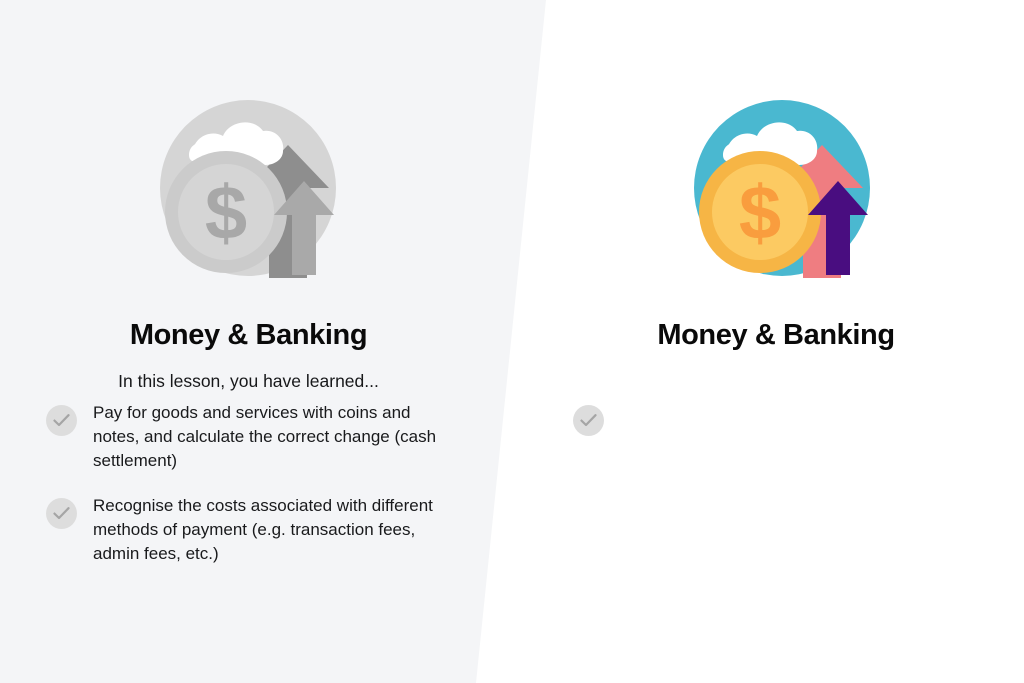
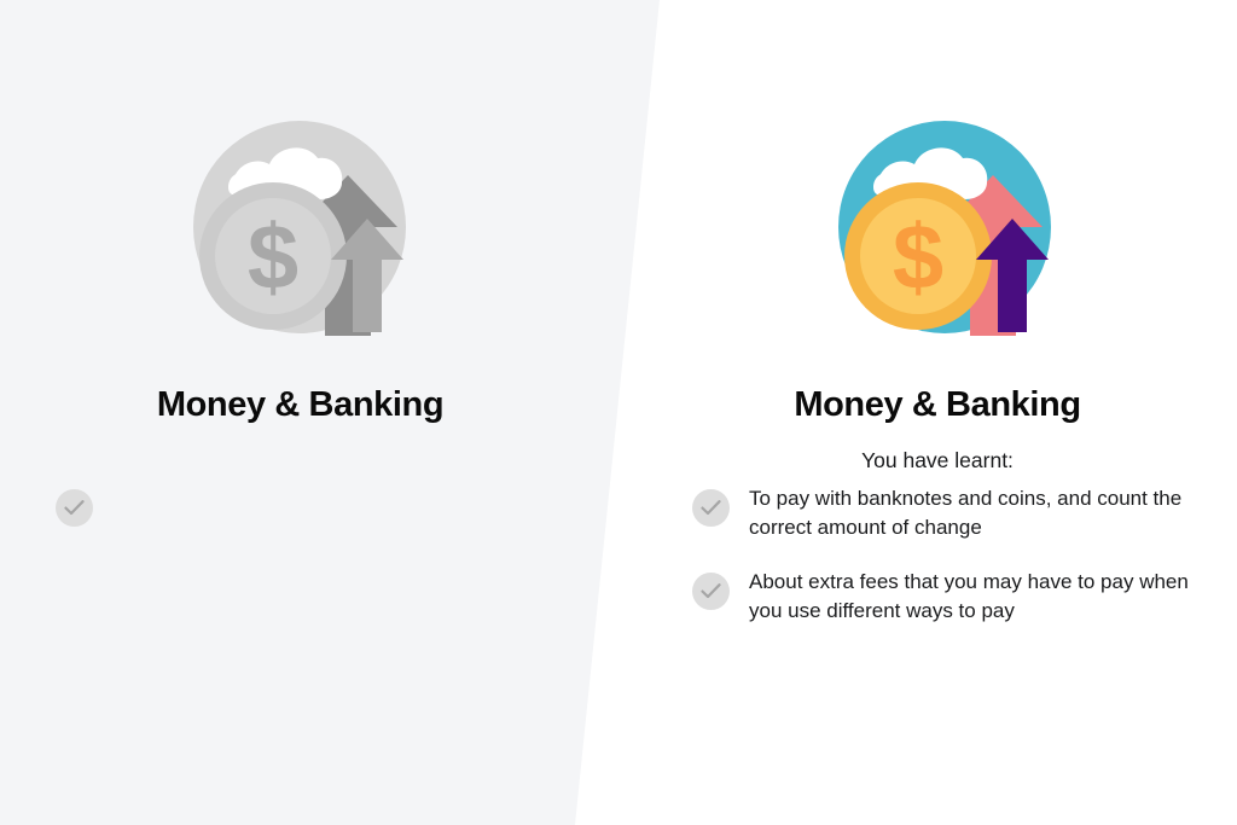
  $
  Money & Banking
- In this lesson, you have learned...
- Pay for goods and services with coins and notes, and calculate the correct change (cash settlement)
- Recognise the costs associated with different methods of payment (e.g. transaction fees, admin fees, etc.)
  $
  Money & Banking
+ You have learnt:
+ To pay with banknotes and coins, and count the correct amount of change
+ About extra fees that you may have to pay when you use different ways to pay
